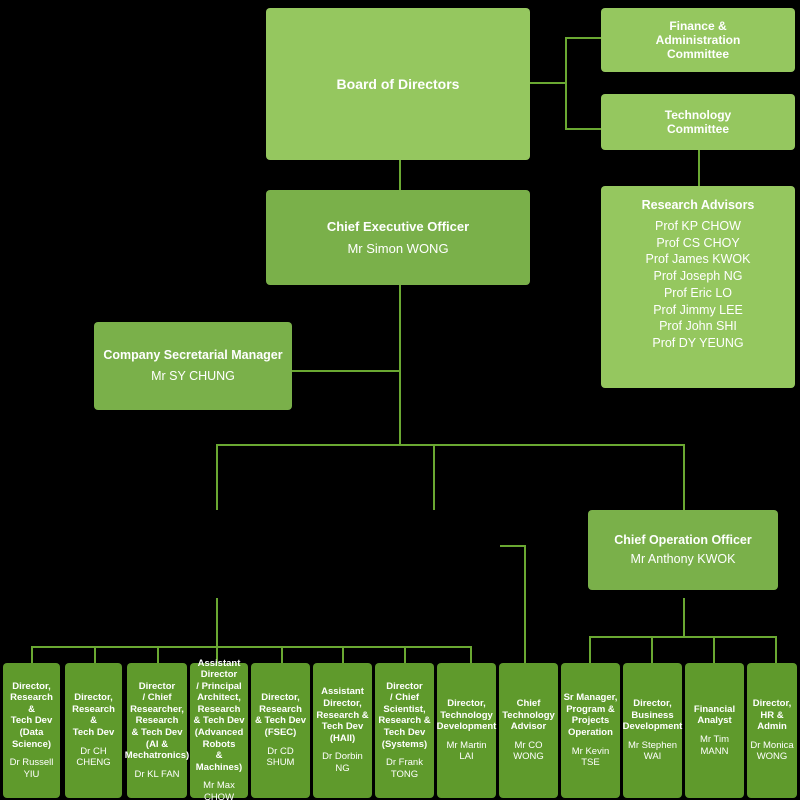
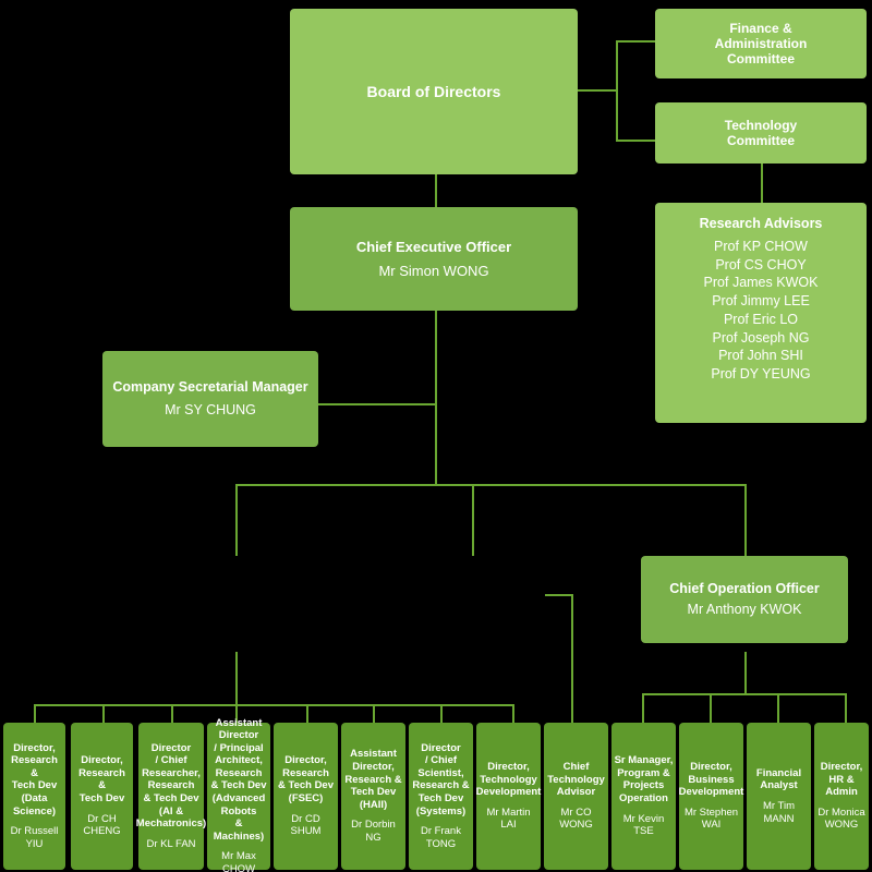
  Board of Directors
  Finance &
  Administration
  Committee
  Technology
  Committee
  Chief Executive Officer
  Mr Simon WONG
  Research Advisors
  Prof KP CHOW
  Prof CS CHOY
  Prof James KWOK
- Prof Joseph NG
+ Prof Jimmy LEE
  Prof Eric LO
- Prof Jimmy LEE
+ Prof Joseph NG
  Prof John SHI
  Prof DY YEUNG
  Company Secretarial Manager
  Mr SY CHUNG
  Chief Operation Officer
  Mr Anthony KWOK
  Director,
  Research
  &
  Tech Dev
  (Data
  Science)
  Dr Russell
  YIU
  Director,
  Research
  &
  Tech Dev
  Dr CH
  CHENG
  Director
  / Chief
  Researcher,
  Research
  & Tech Dev
  (AI &
  Mechatronics)
  Dr KL FAN
  Assistant
  Director
  / Principal
  Architect,
  Research
  & Tech Dev
  (Advanced
  Robots
  & Machines)
  Mr Max
  CHOW
  Director,
  Research
  & Tech Dev
  (FSEC)
  Dr CD
  SHUM
  Assistant
  Director,
  Research &
  Tech Dev
  (HAII)
  Dr Dorbin
  NG
  Director
  / Chief
  Scientist,
  Research &
  Tech Dev
  (Systems)
  Dr Frank
  TONG
  Director,
  Technology
  Development
  Mr Martin
  LAI
  Chief
  Technology
  Advisor
  Mr CO
  WONG
  Sr Manager,
  Program &
  Projects
  Operation
  Mr Kevin
  TSE
  Director,
  Business
  Development
  Mr Stephen
  WAI
  Financial
  Analyst
  Mr Tim
  MANN
  Director,
  HR & Admin
  Dr Monica
  WONG
